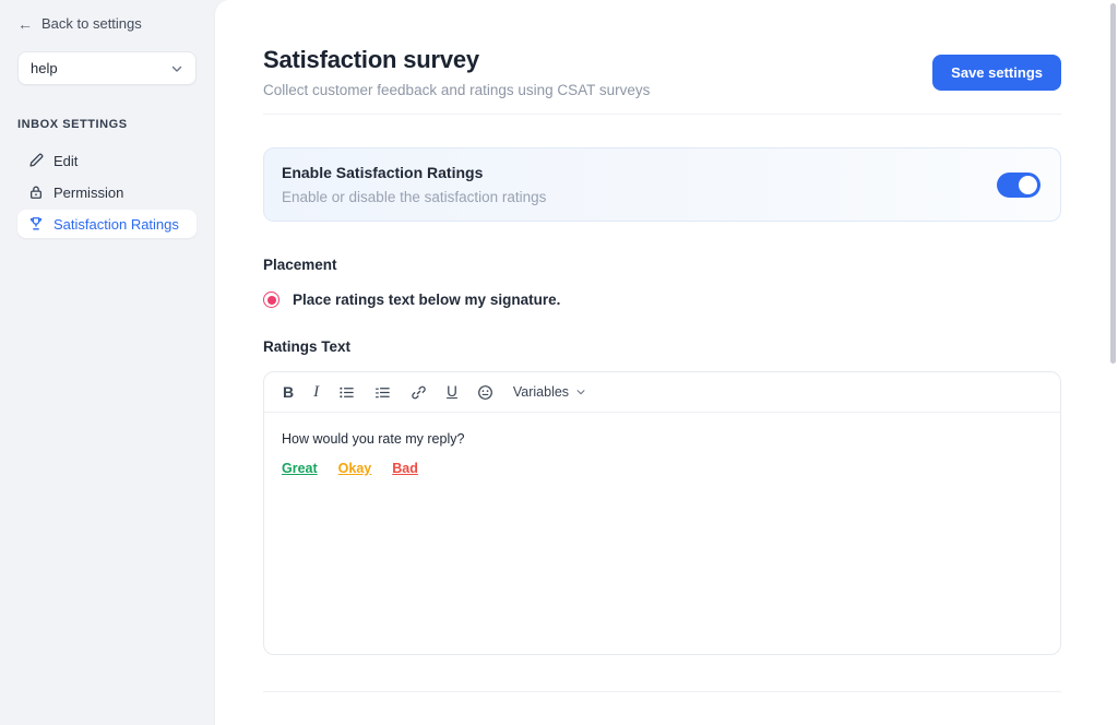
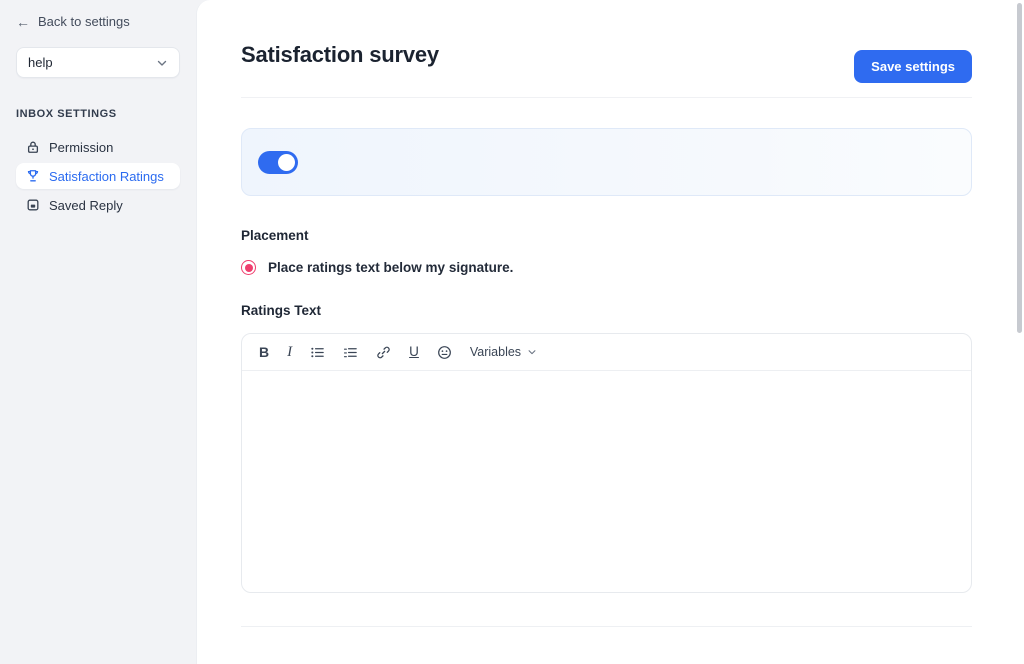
  ←
  Back to settings
  help
  INBOX SETTINGS
- Edit
  Permission
  Satisfaction Ratings
+ Saved Reply
  Satisfaction survey
- Collect customer feedback and ratings using CSAT surveys
  Save settings
- Enable Satisfaction Ratings
- Enable or disable the satisfaction ratings
  Placement
  Place ratings text below my signature.
  Ratings Text
  B
  I
  U
  Variables
- How would you rate my reply?
- Great
- Okay
- Bad
